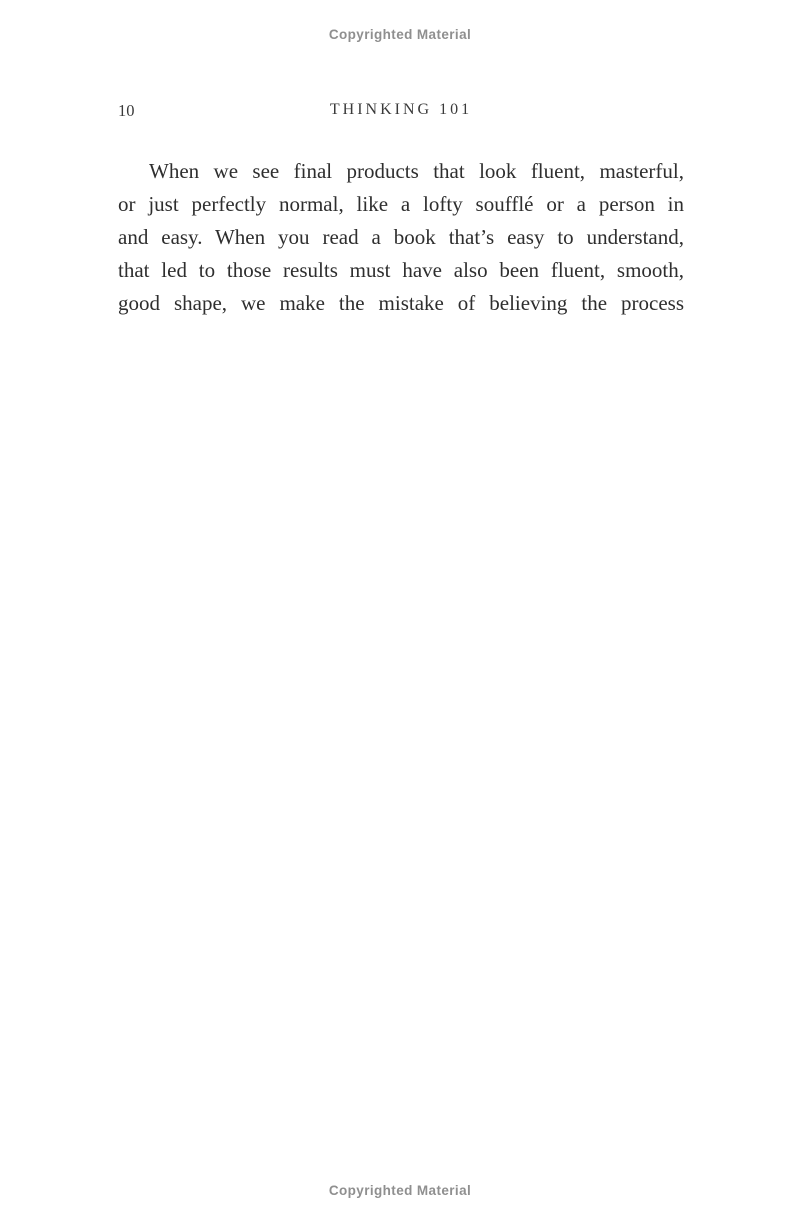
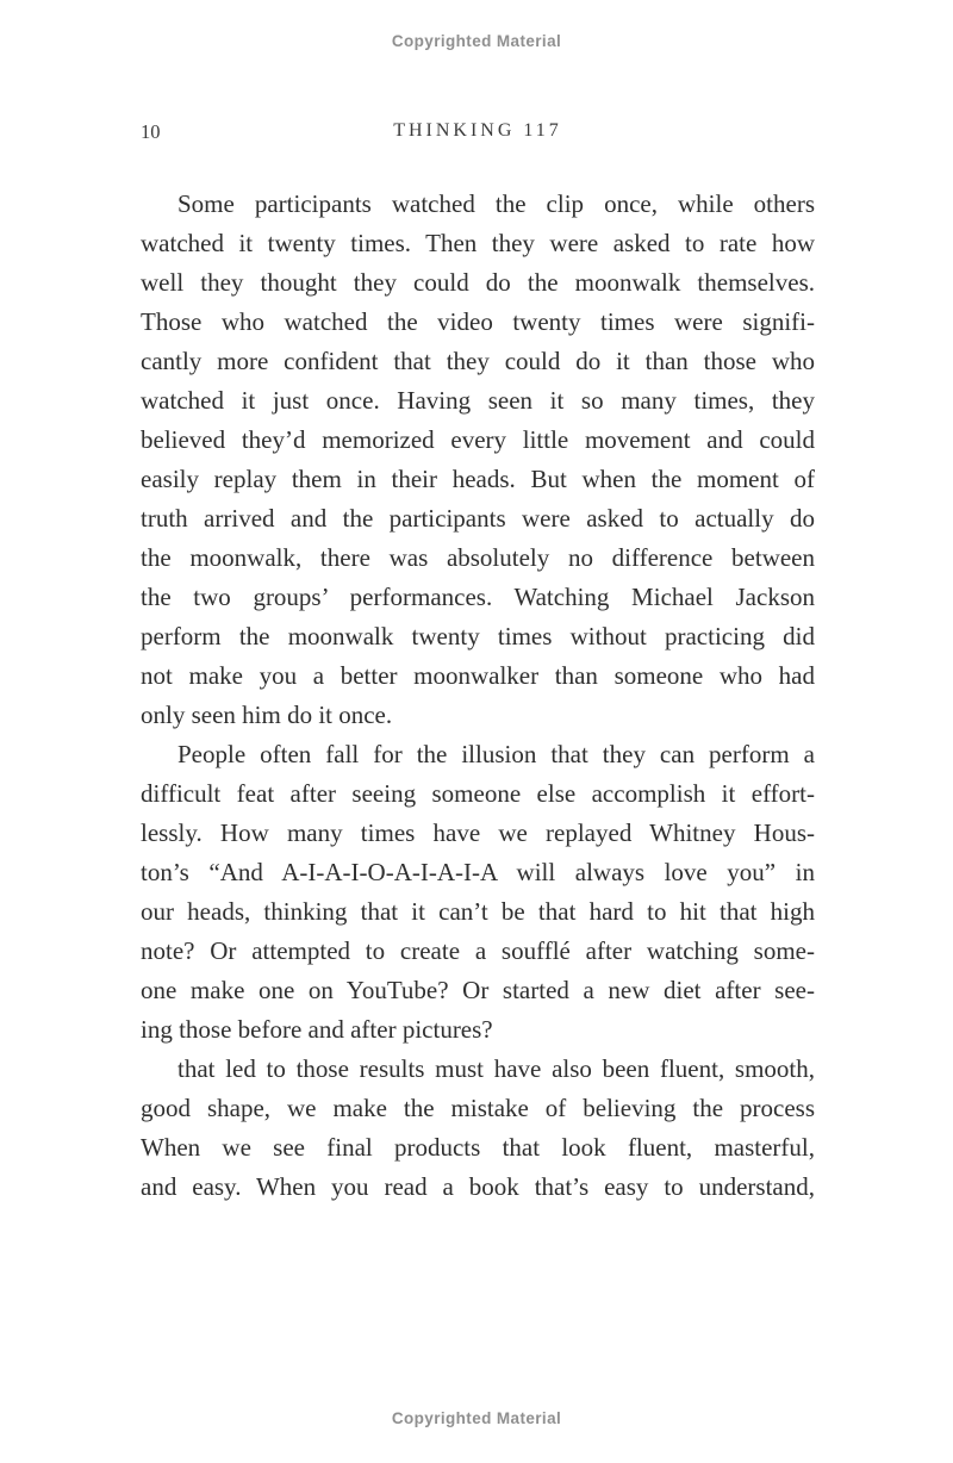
  Copyrighted Material
  10
- THINKING 101
+ THINKING 117
+ Some participants watched the clip once, while others
+ watched it twenty times. Then they were asked to rate how
+ well they thought they could do the moonwalk themselves.
+ Those who watched the video twenty times were signifi-
+ cantly more confident that they could do it than those who
+ watched it just once. Having seen it so many times, they
+ believed they’d memorized every little movement and could
+ easily replay them in their heads. But when the moment of
+ truth arrived and the participants were asked to actually do
+ the moonwalk, there was absolutely no difference between
+ the two groups’ performances. Watching Michael Jackson
+ perform the moonwalk twenty times without practicing did
+ not make you a better moonwalker than someone who had
+ only seen him do it once.
+ People often fall for the illusion that they can perform a
+ difficult feat after seeing someone else accomplish it effort-
+ lessly. How many times have we replayed Whitney Hous-
+ ton’s “And A-I-A-I-O-A-I-A-I-A will always love you” in
+ our heads, thinking that it can’t be that hard to hit that high
+ note? Or attempted to create a soufflé after watching some-
+ one make one on YouTube? Or started a new diet after see-
+ ing those before and after pictures?
- When we see final products that look fluent, masterful,
+ that led to those results must have also been fluent, smooth,
- or just perfectly normal, like a lofty soufflé or a person in
- and easy. When you read a book that’s easy to understand,
+ good shape, we make the mistake of believing the process
- that led to those results must have also been fluent, smooth,
+ When we see final products that look fluent, masterful,
- good shape, we make the mistake of believing the process
+ and easy. When you read a book that’s easy to understand,
  Copyrighted Material
